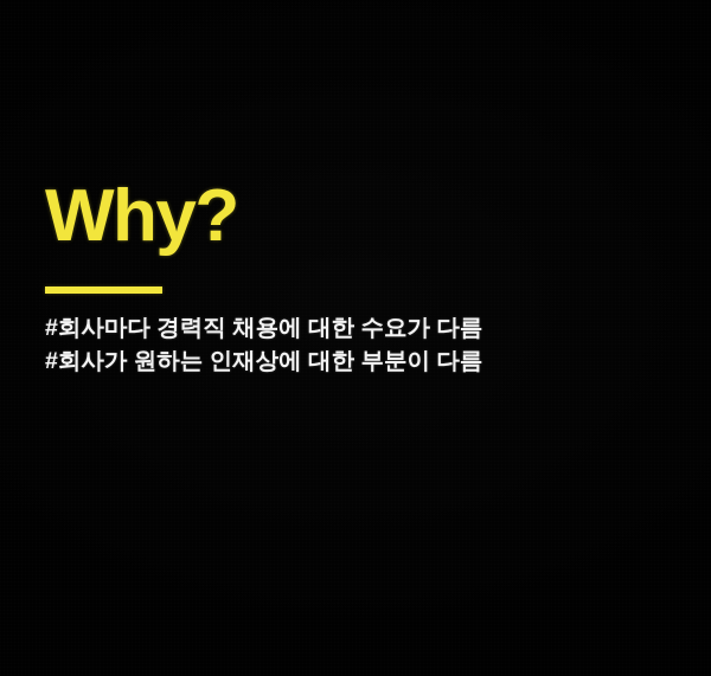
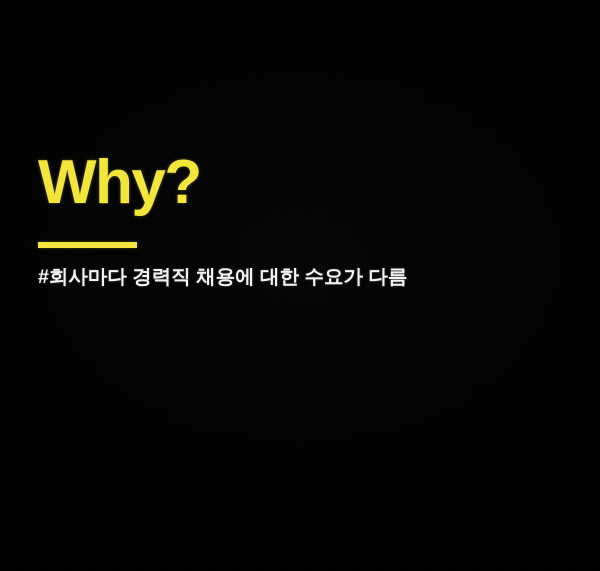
  Why?
  #회사마다 경력직 채용에 대한 수요가 다름
- #회사가 원하는 인재상에 대한 부분이 다름
